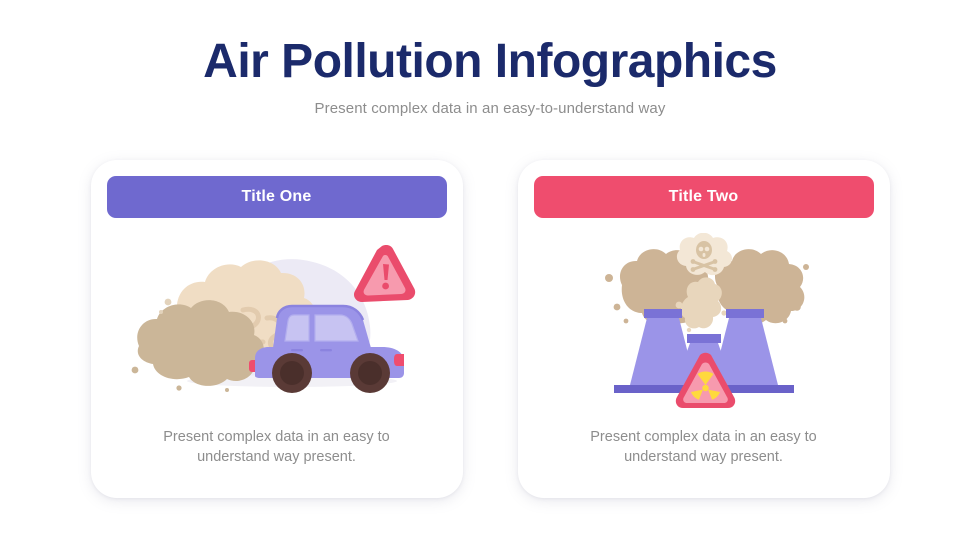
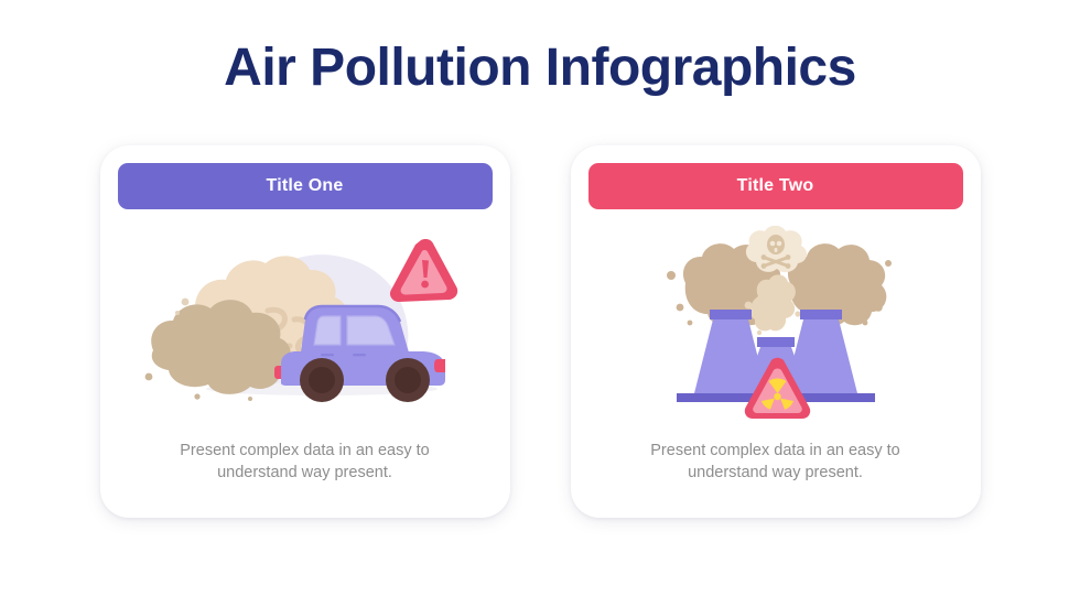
  Air Pollution Infographics
- Present complex data in an easy-to-understand way
  Title One
  Present complex data in an easy to understand way present.
  Title Two
  Present complex data in an easy to understand way present.
